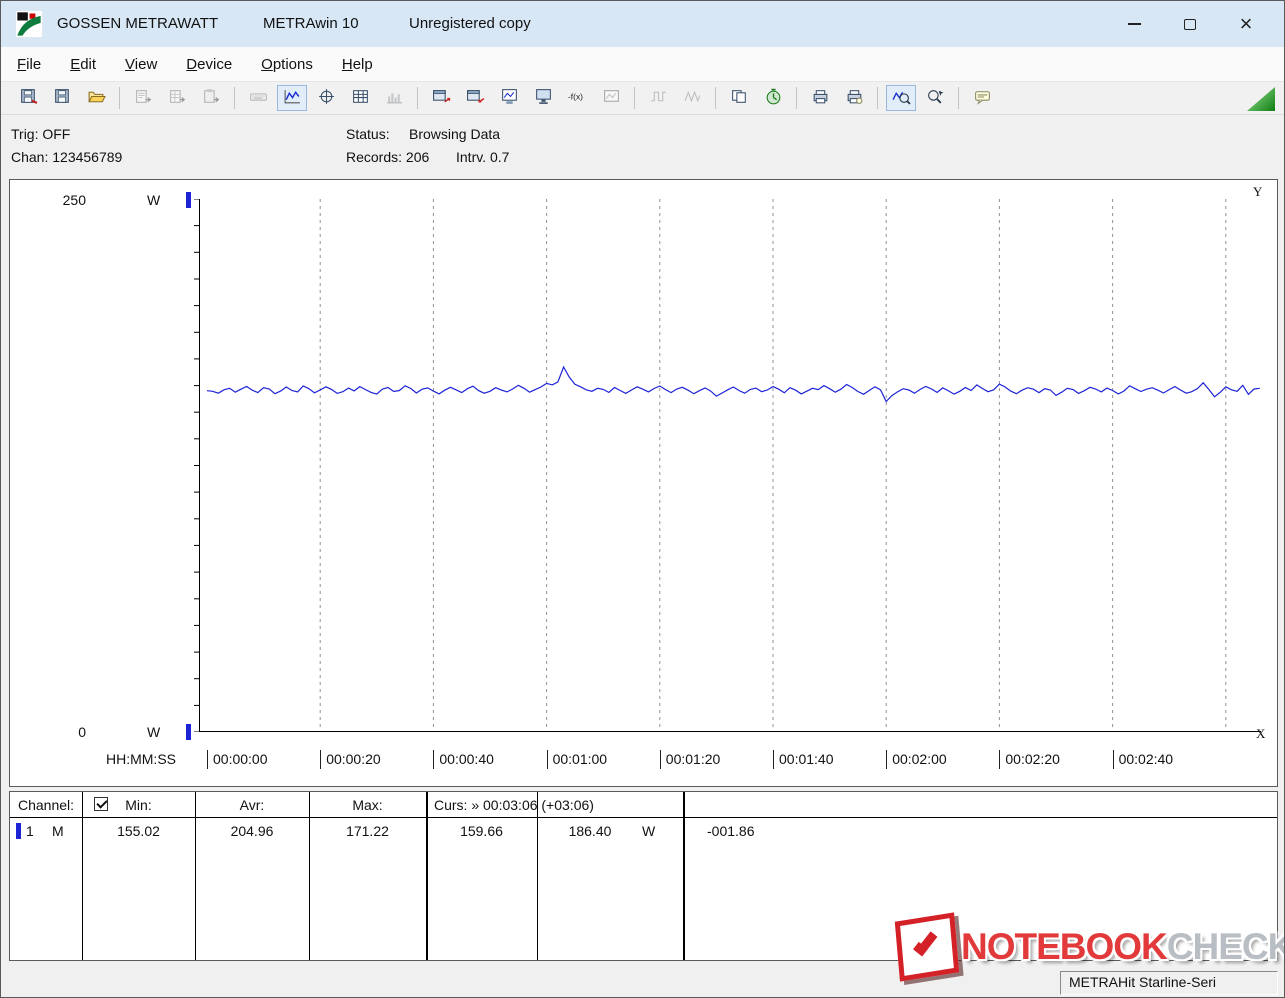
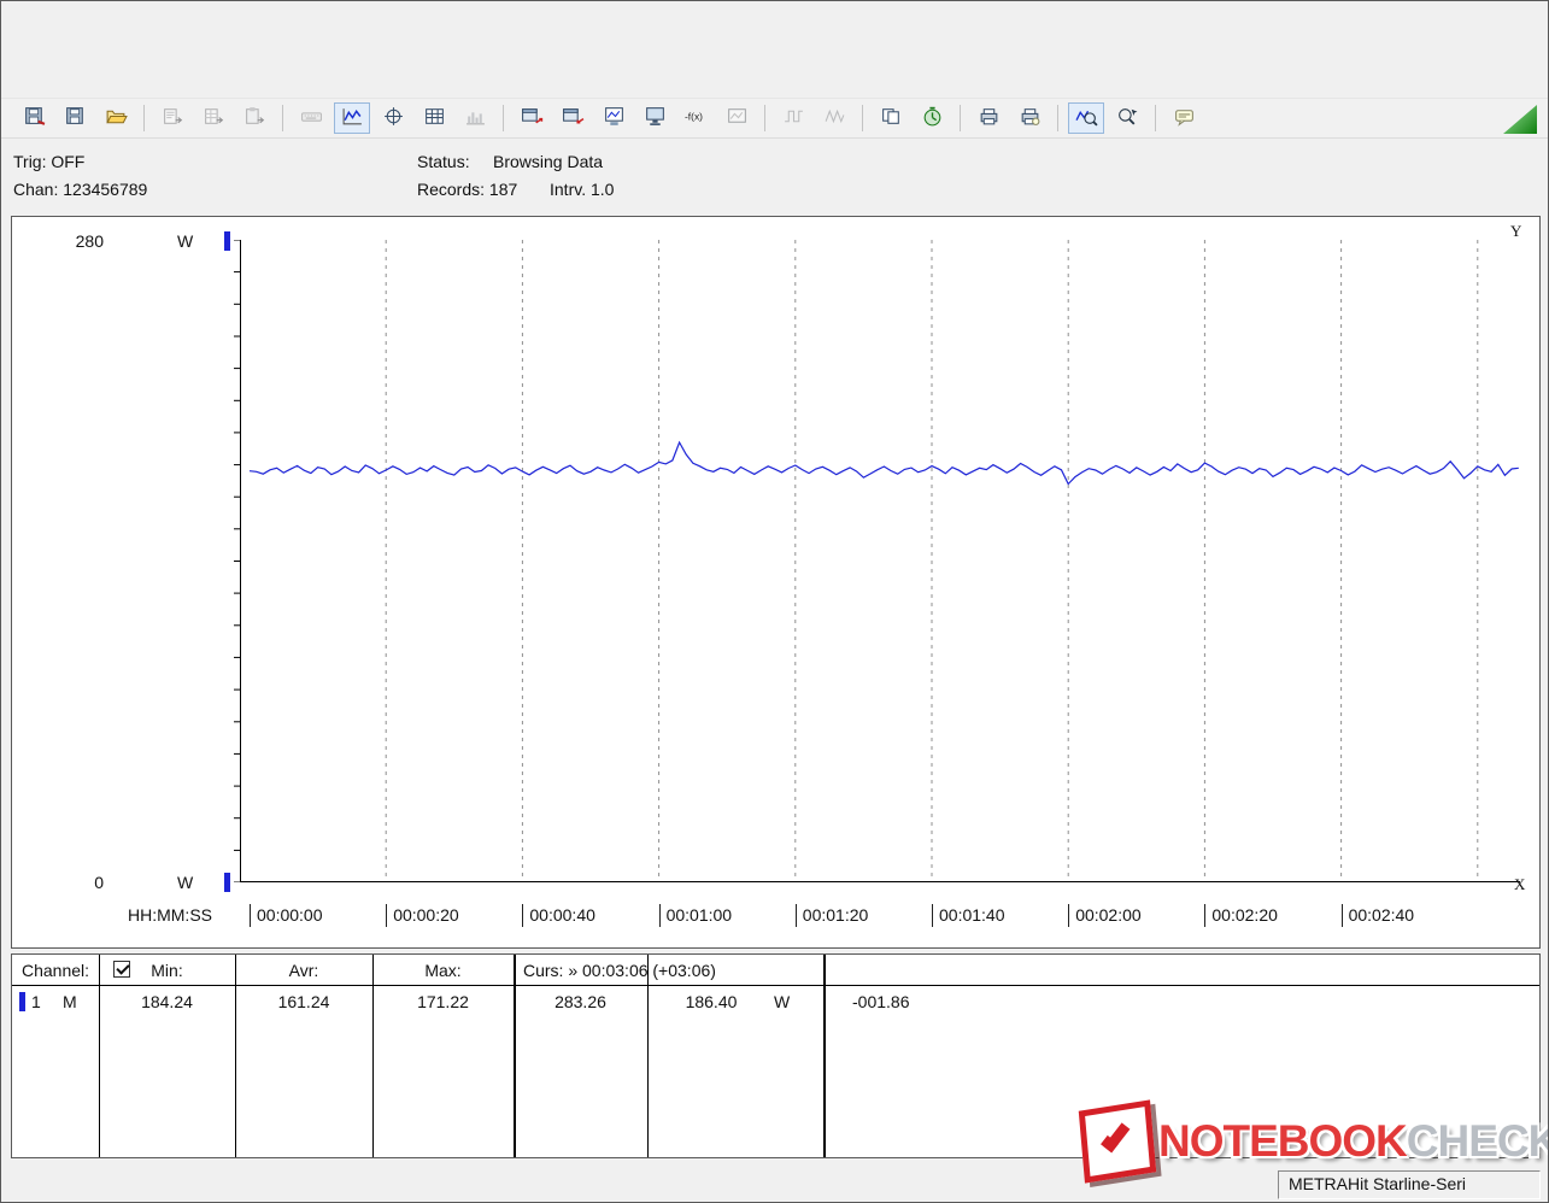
- GOSSEN METRAWATT
- METRAwin 10
- Unregistered copy
- ×
- File
- Edit
- View
- Device
- Options
- Help
  -f(x)
  Trig: OFF
  Chan: 123456789
  Status:
  Browsing Data
- Records: 206
+ Records: 187
- Intrv. 0.7
+ Intrv. 1.0
- 250
+ 280
  W
  0
  W
  Y
  X
  HH:MM:SS
  00:00:00
  00:00:20
  00:00:40
  00:01:00
  00:01:20
  00:01:40
  00:02:00
  00:02:20
  00:02:40
  Channel:
  Min:
  Avr:
  Max:
  Curs: » 00:03:06 (+03:06)
  1
  M
- 155.02
+ 184.24
- 204.96
+ 161.24
  171.22
- 159.66
+ 283.26
  186.40
  W
  -001.86
  NOTEBOOK
  CHECK
  METRAHit Starline-Seri
